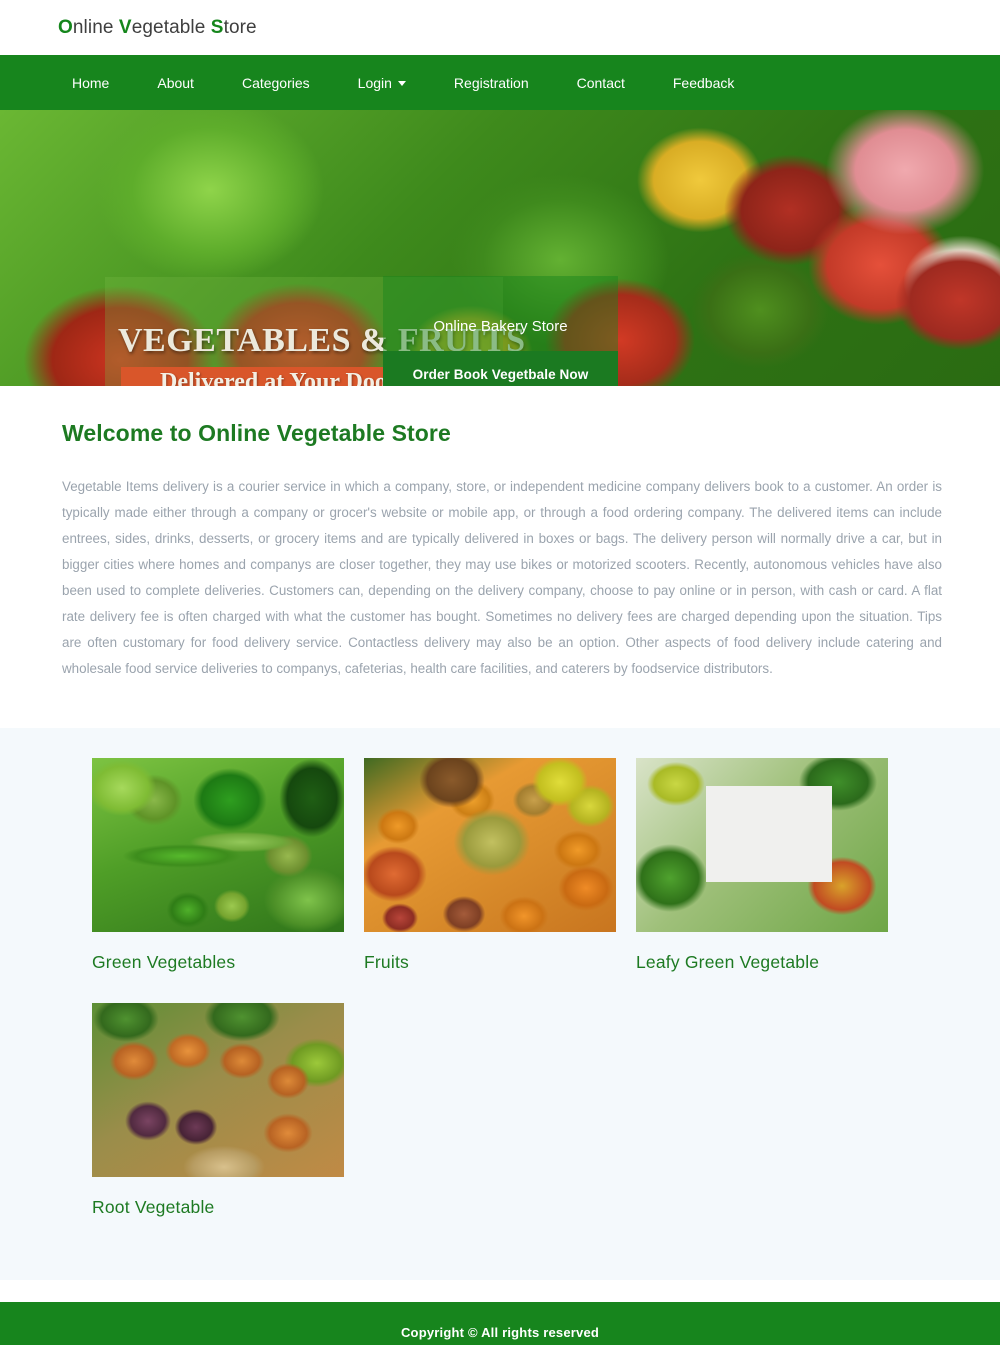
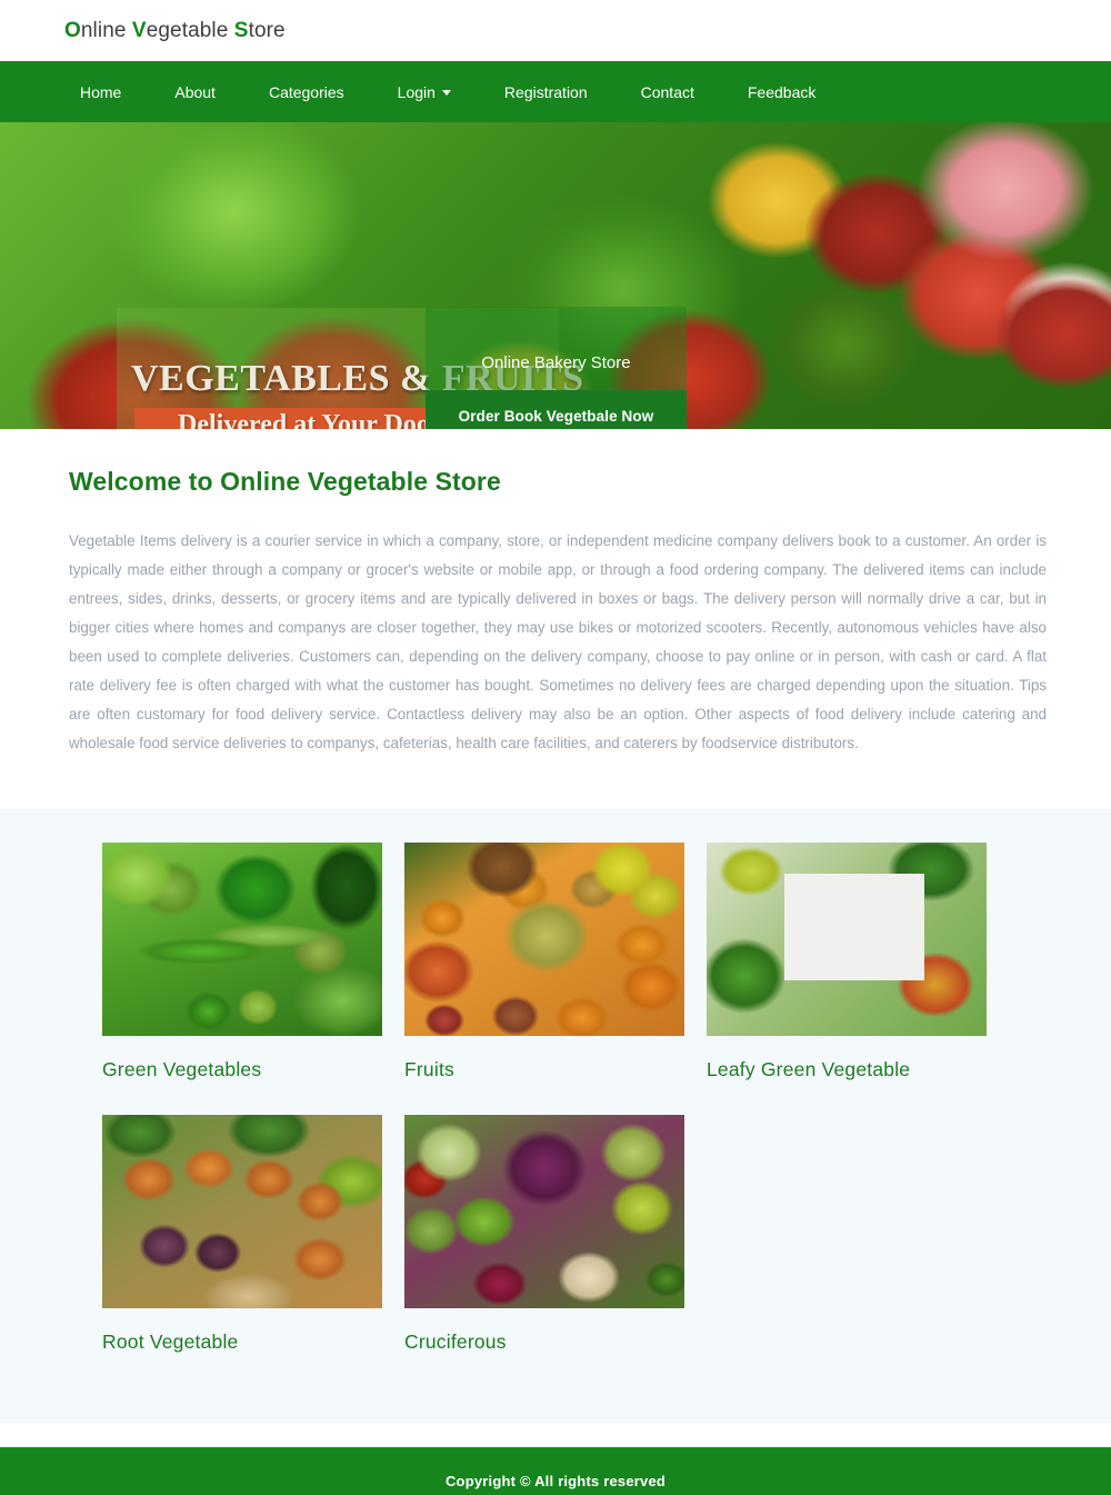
  Online Vegetable Store
  Home
  About
  Categories
  Login
  Registration
  Contact
  Feedback
  VEGETABLES & FRUITS
  Delivered at Your Doo
  Online Bakery Store
  Order Book Vegetbale Now
  Welcome to Online Vegetable Store
  Vegetable Items delivery is a courier service in which a company, store, or independent medicine company delivers book to a customer. An order is typically made either through a company or grocer's website or mobile app, or through a food ordering company. The delivered items can include entrees, sides, drinks, desserts, or grocery items and are typically delivered in boxes or bags. The delivery person will normally drive a car, but in bigger cities where homes and companys are closer together, they may use bikes or motorized scooters. Recently, autonomous vehicles have also been used to complete deliveries. Customers can, depending on the delivery company, choose to pay online or in person, with cash or card. A flat rate delivery fee is often charged with what the customer has bought. Sometimes no delivery fees are charged depending upon the situation. Tips are often customary for food delivery service. Contactless delivery may also be an option. Other aspects of food delivery include catering and wholesale food service deliveries to companys, cafeterias, health care facilities, and caterers by foodservice distributors.
  Green Vegetables
  Fruits
  Leafy Green Vegetable
  Root Vegetable
+ Cruciferous
  Copyright © All rights reserved
